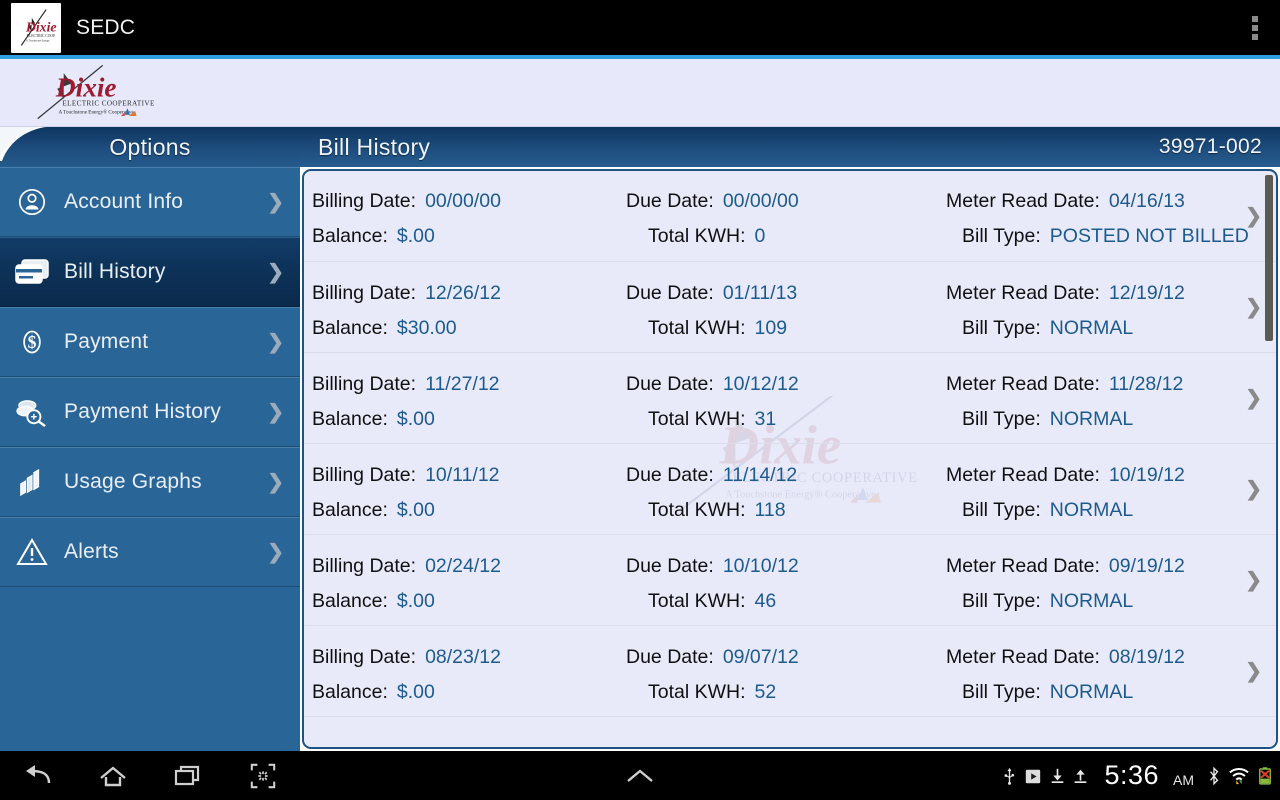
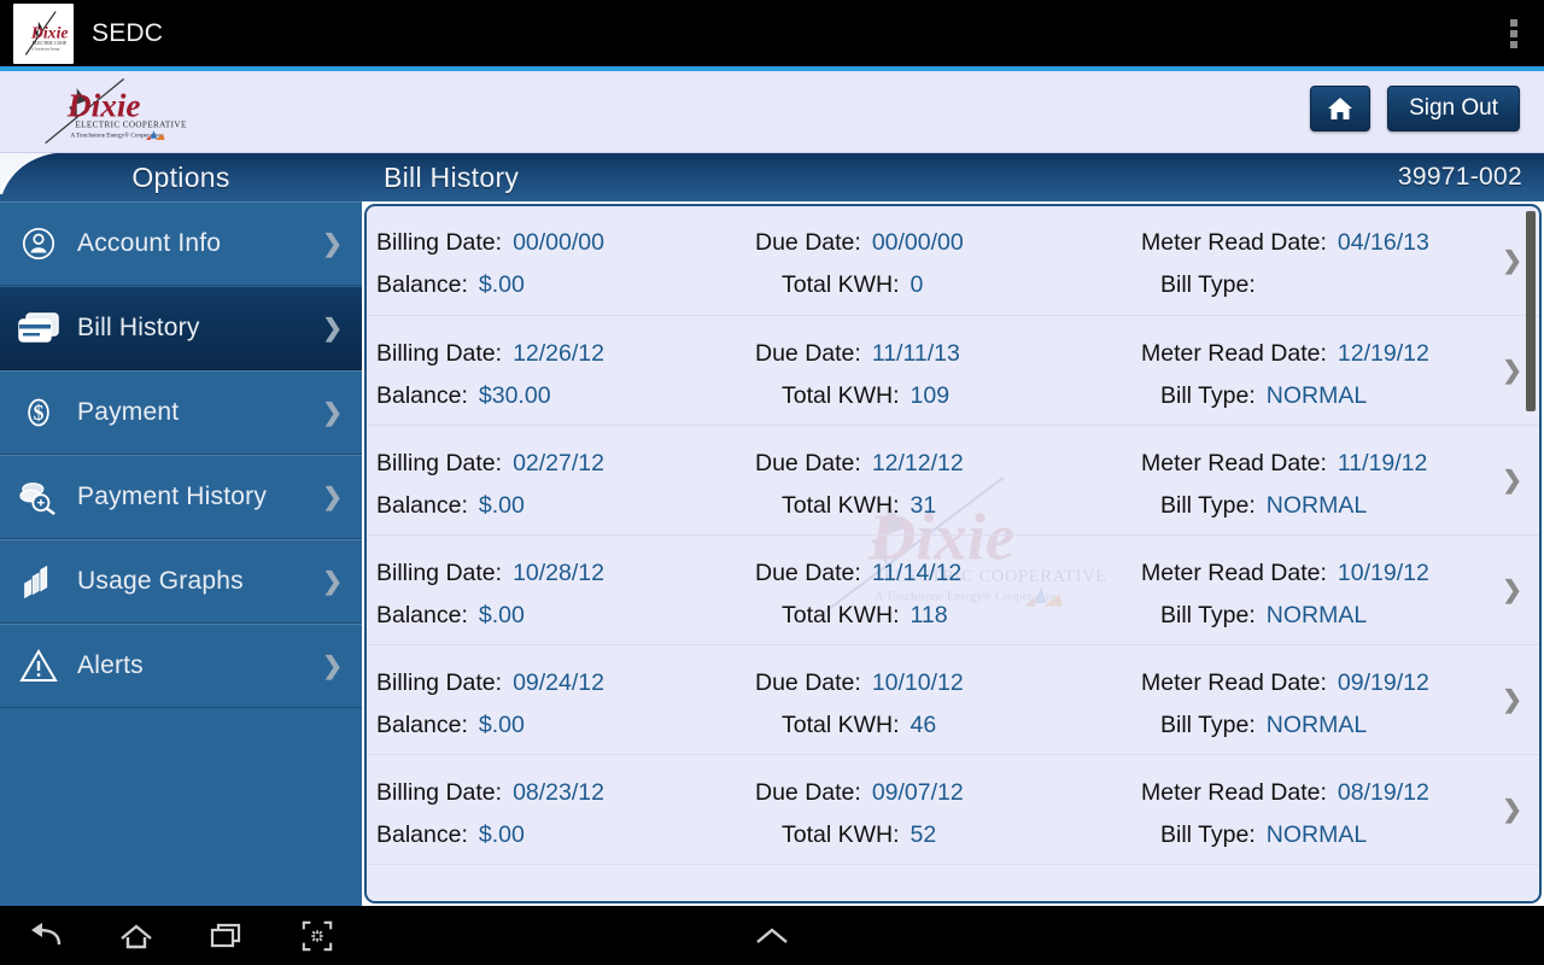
  Dixie
  SEDC
  Dixie
  ELECTRIC COOPERATIVE
+ Sign Out
  Options
  Account Info
  ❯
  Bill History
  ❯
  $
  Payment
  ❯
  Payment History
  ❯
  Usage Graphs
  ❯
  Alerts
  ❯
  Bill History
  39971-002
  Dixie
  ELECTRIC COOPERATIVE
  A Touchstone Energy® Cooperative
  Billing Date:
  00/00/00
  Due Date:
  00/00/00
  Meter Read Date:
  04/16/13
  Balance:
  $.00
  Total KWH:
  0
  Bill Type:
- POSTED NOT BILLED
  ❯
  Billing Date:
  12/26/12
  Due Date:
- 01/11/13
+ 11/11/13
  Meter Read Date:
  12/19/12
  Balance:
  $30.00
  Total KWH:
  109
  Bill Type:
  NORMAL
  ❯
  Billing Date:
- 11/27/12
+ 02/27/12
  Due Date:
- 10/12/12
+ 12/12/12
  Meter Read Date:
- 11/28/12
+ 11/19/12
  Balance:
  $.00
  Total KWH:
  31
  Bill Type:
  NORMAL
  ❯
  Billing Date:
- 10/11/12
+ 10/28/12
  Due Date:
  11/14/12
  Meter Read Date:
  10/19/12
  Balance:
  $.00
  Total KWH:
  118
  Bill Type:
  NORMAL
  ❯
  Billing Date:
- 02/24/12
+ 09/24/12
  Due Date:
  10/10/12
  Meter Read Date:
  09/19/12
  Balance:
  $.00
  Total KWH:
  46
  Bill Type:
  NORMAL
  ❯
  Billing Date:
  08/23/12
  Due Date:
  09/07/12
  Meter Read Date:
  08/19/12
  Balance:
  $.00
  Total KWH:
  52
  Bill Type:
  NORMAL
  ❯
- 5:36
- AM
